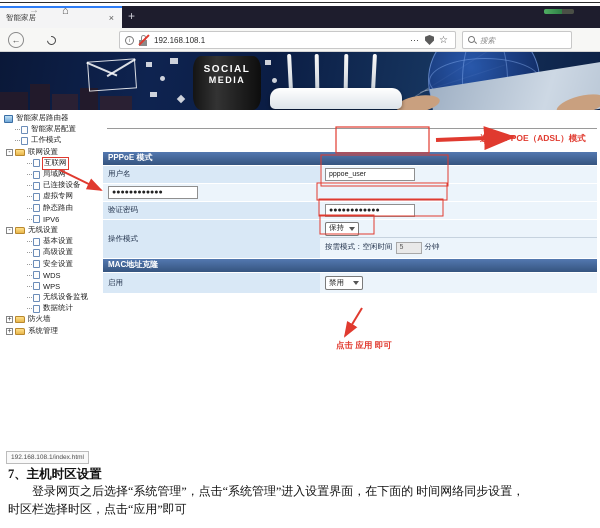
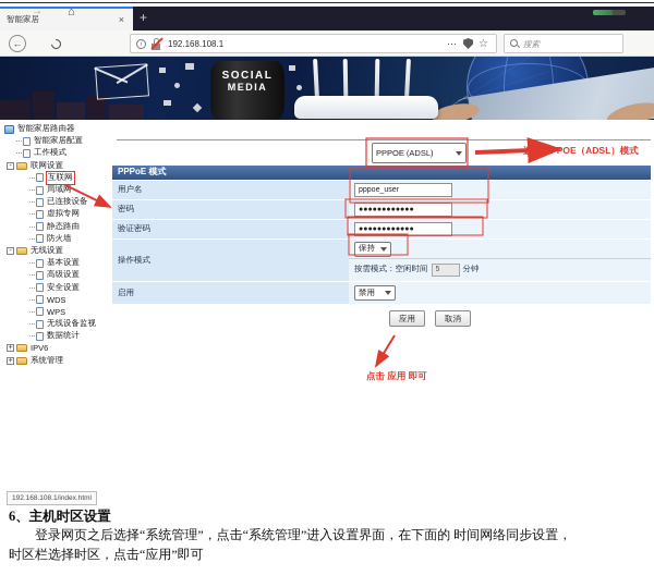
  智能家居
  ×
  +
  ←
  →
  ⌂
  192.168.108.1
  ⋯
  ☆
  搜索
  SOCIAL
  MEDIA
  智能家居路由器
  智能家居配置
  工作模式
  联网设置
  互联网
  局域网
  已连接设备
  虚拟专网
  静态路由
- IPV6
+ 防火墙
  无线设置
  基本设置
  高级设置
  安全设置
  WDS
  WPS
  无线设备监视
  数据统计
- 防火墙
+ IPV6
  系统管理
+ PPPOE (ADSL)
  PPPoE 模式
  用户名
  pppoe_user
+ 密码
  ●●●●●●●●●●●●
  验证密码
  ●●●●●●●●●●●●
  操作模式
  保持
  按需模式：空闲时间
  5
  分钟
- MAC地址克隆
  启用
  禁用
+ 应用
+ 取消
  选择 PPPOE（ADSL）模式
  点击 应用 即可
- 7、主机时区设置
+ 6、主机时区设置
  登录网页之后选择“系统管理”，点击“系统管理”进入设置界面，在下面的 时间网络同步设置，时区栏选择时区，点击“应用”即可
